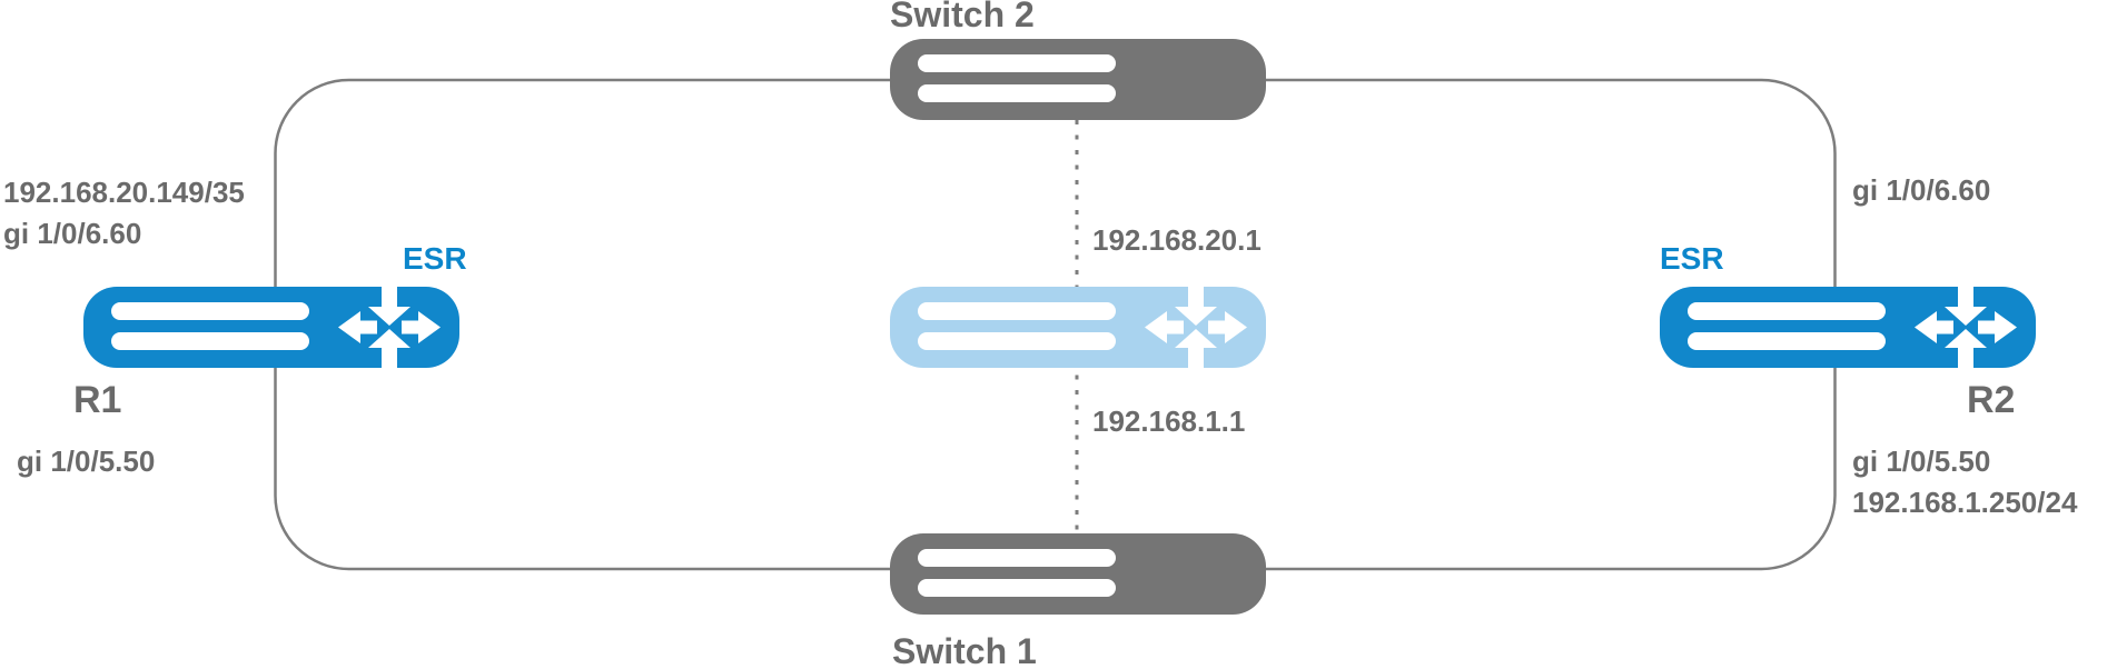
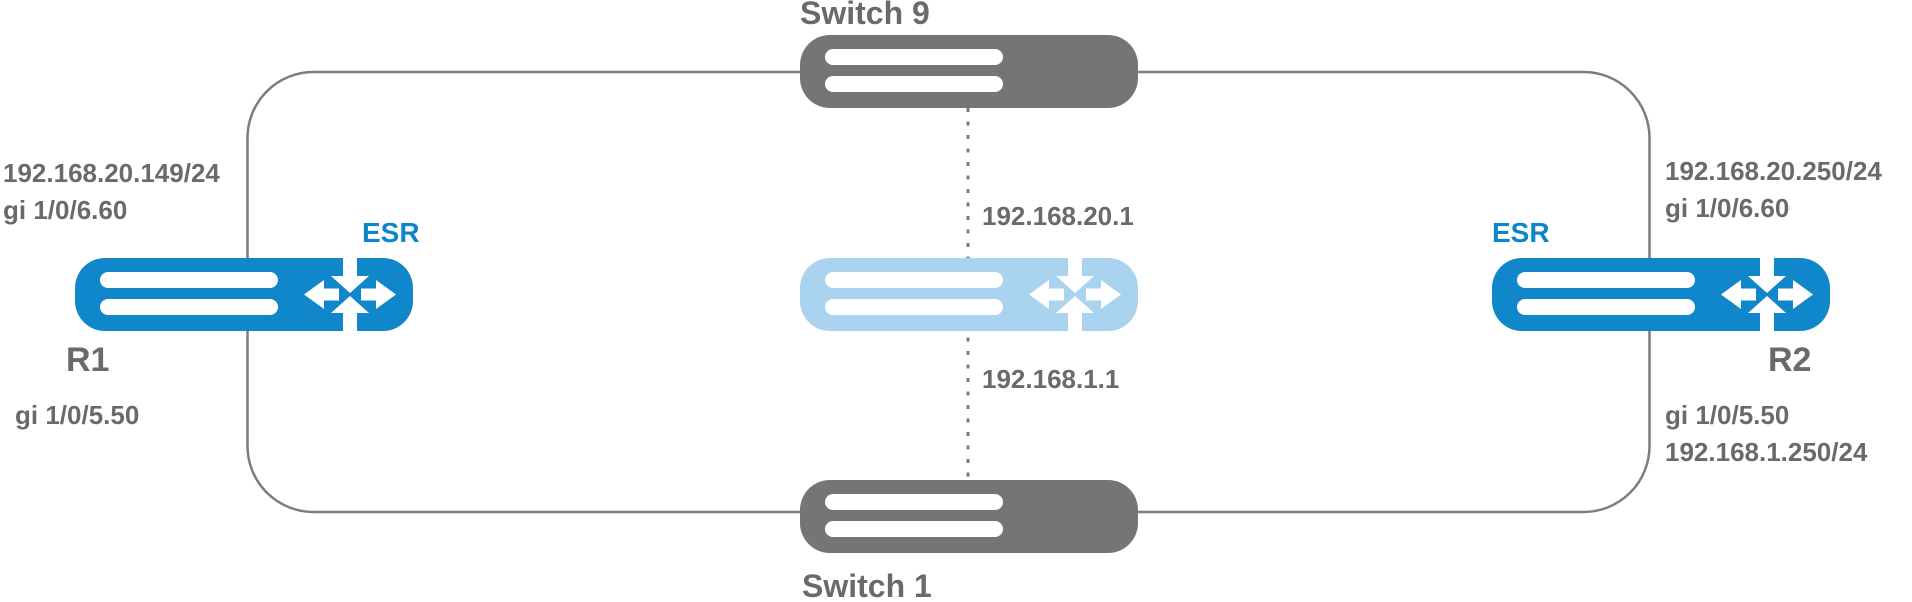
- Switch 2
+ Switch 9
  Switch 1
- 192.168.20.149/35
+ 192.168.20.149/24
  gi 1/0/6.60
  ESR
  R1
  gi 1/0/5.50
  192.168.20.1
  192.168.1.1
+ 192.168.20.250/24
  gi 1/0/6.60
  ESR
  R2
  gi 1/0/5.50
  192.168.1.250/24
